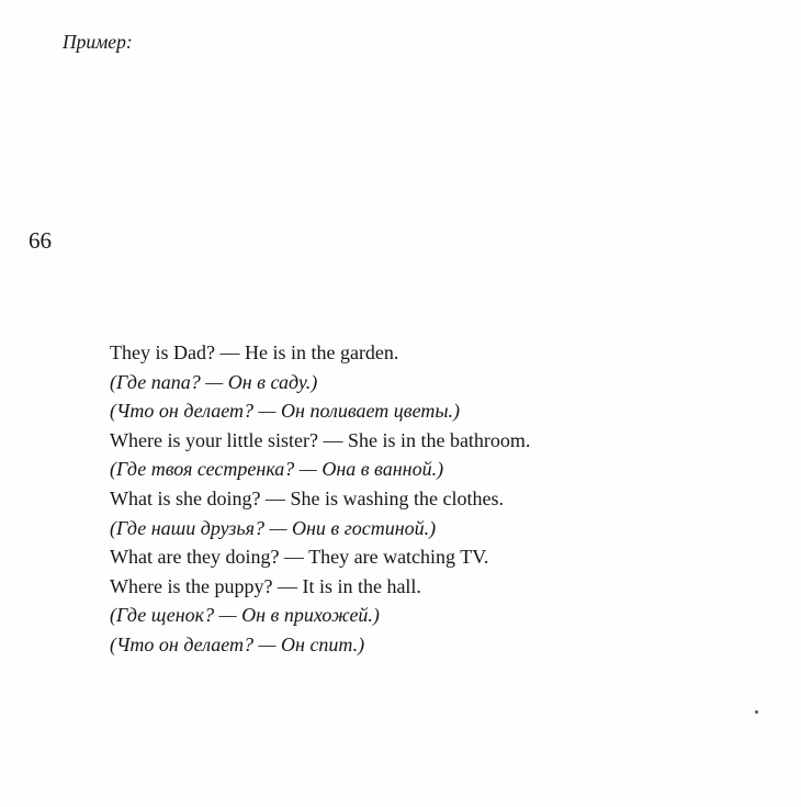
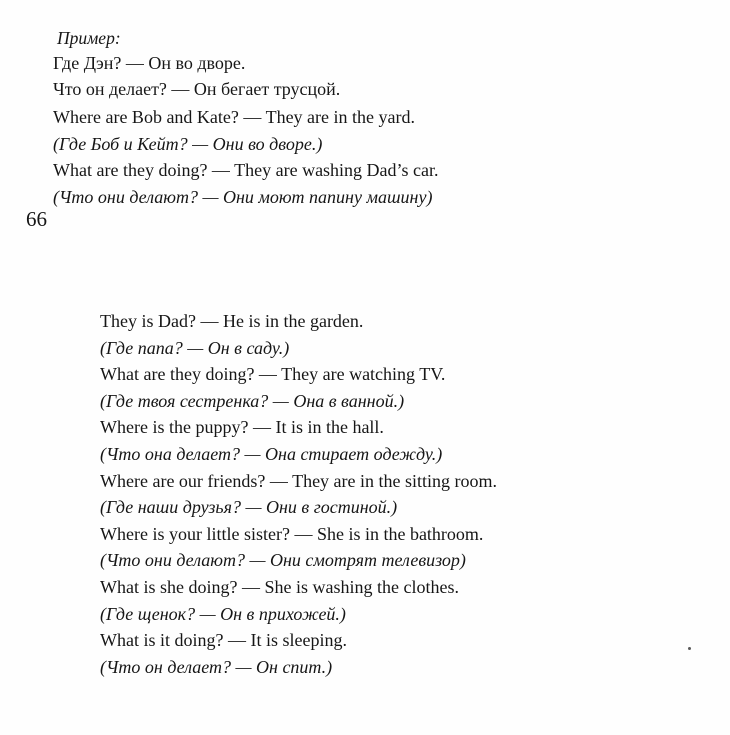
  Пример:
+ Где Дэн? — Он во дворе.
+ Что он делает? — Он бегает трусцой.
+ Where are Bob and Kate? — They are in the yard.
+ (Где Боб и Кейт? — Они во дворе.)
+ What are they doing? — They are washing Dad’s car.
+ (Что они делают? — Они моют папину машину)
  66
  They is Dad? — He is in the garden.
  (Где папа? — Он в саду.)
- (Что он делает? — Он поливает цветы.)
- Where is your little sister? — She is in the bathroom.
+ What are they doing? — They are watching TV.
  (Где твоя сестренка? — Она в ванной.)
- What is she doing? — She is washing the clothes.
+ Where is the puppy? — It is in the hall.
+ (Что она делает? — Она стирает одежду.)
+ Where are our friends? — They are in the sitting room.
  (Где наши друзья? — Они в гостиной.)
- What are they doing? — They are watching TV.
+ Where is your little sister? — She is in the bathroom.
+ (Что они делают? — Они смотрят телевизор)
- Where is the puppy? — It is in the hall.
+ What is she doing? — She is washing the clothes.
  (Где щенок? — Он в прихожей.)
+ What is it doing? — It is sleeping.
  (Что он делает? — Он спит.)
